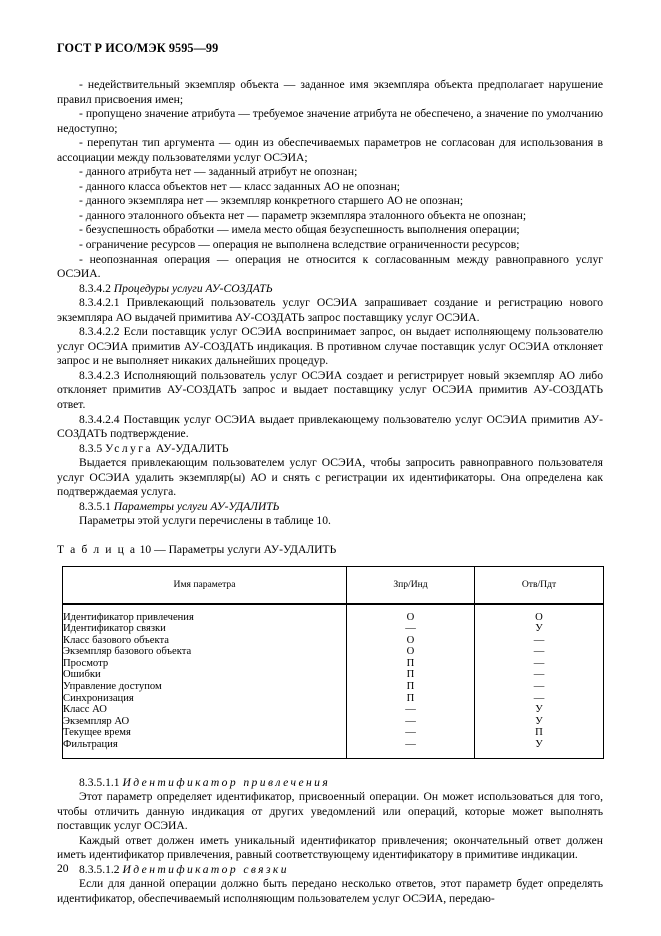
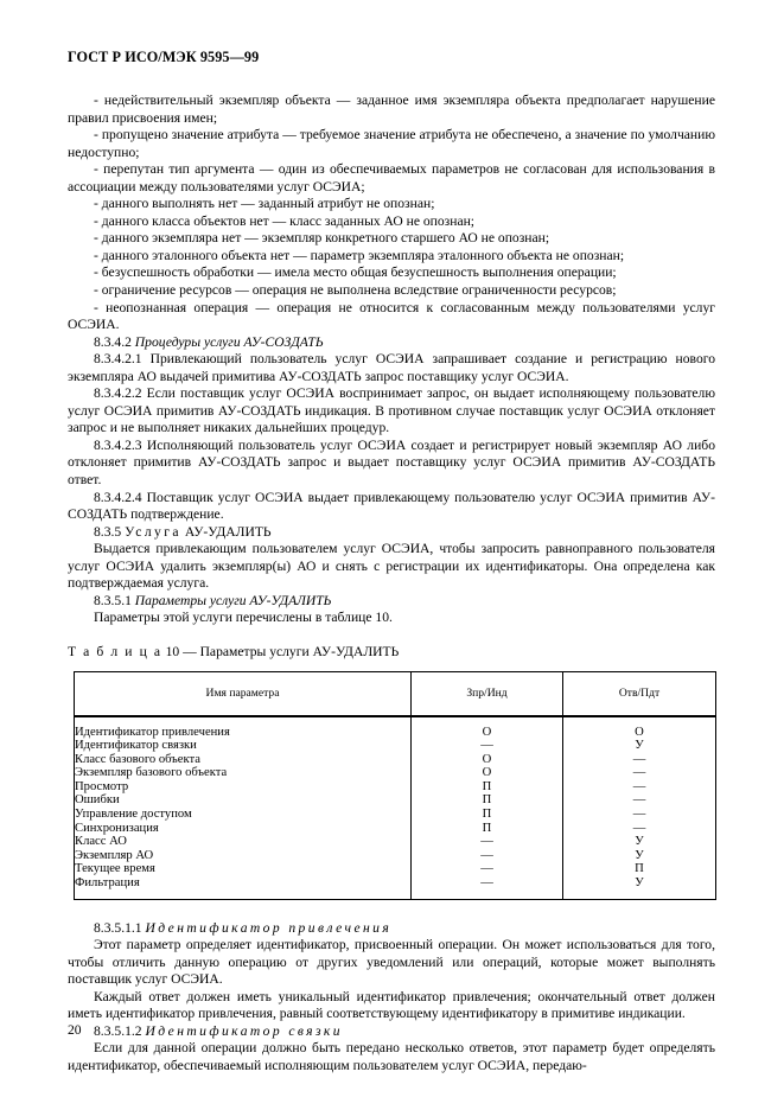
  ГОСТ Р ИСО/МЭК 9595—99
  - недействительный экземпляр объекта — заданное имя экземпляра объекта предполагает нарушение правил присвоения имен;
  - пропущено значение атрибута — требуемое значение атрибута не обеспечено, а значение по умолчанию недоступно;
  - перепутан тип аргумента — один из обеспечиваемых параметров не согласован для использования в ассоциации между пользователями услуг ОСЭИА;
- - данного атрибута нет — заданный атрибут не опознан;
+ - данного выполнять нет — заданный атрибут не опознан;
  - данного класса объектов нет — класс заданных АО не опознан;
  - данного экземпляра нет — экземпляр конкретного старшего АО не опознан;
  - данного эталонного объекта нет — параметр экземпляра эталонного объекта не опознан;
  - безуспешность обработки — имела место общая безуспешность выполнения операции;
  - ограничение ресурсов — операция не выполнена вследствие ограниченности ресурсов;
- - неопознанная операция — операция не относится к согласованным между равноправного услуг ОСЭИА.
+ - неопознанная операция — операция не относится к согласованным между пользователями услуг ОСЭИА.
  8.3.4.2 Процедуры услуги АУ-СОЗДАТЬ
  8.3.4.2.1 Привлекающий пользователь услуг ОСЭИА запрашивает создание и регистрацию нового экземпляра АО выдачей примитива АУ-СОЗДАТЬ запрос поставщику услуг ОСЭИА.
  8.3.4.2.2 Если поставщик услуг ОСЭИА воспринимает запрос, он выдает исполняющему пользователю услуг ОСЭИА примитив АУ-СОЗДАТЬ индикация. В противном случае поставщик услуг ОСЭИА отклоняет запрос и не выполняет никаких дальнейших процедур.
  8.3.4.2.3 Исполняющий пользователь услуг ОСЭИА создает и регистрирует новый экземпляр АО либо отклоняет примитив АУ-СОЗДАТЬ запрос и выдает поставщику услуг ОСЭИА примитив АУ-СОЗДАТЬ ответ.
  8.3.4.2.4 Поставщик услуг ОСЭИА выдает привлекающему пользователю услуг ОСЭИА примитив АУ-СОЗДАТЬ подтверждение.
  8.3.5 Услуга АУ-УДАЛИТЬ
  Выдается привлекающим пользователем услуг ОСЭИА, чтобы запросить равноправного пользователя услуг ОСЭИА удалить экземпляр(ы) АО и снять с регистрации их идентификаторы. Она определена как подтверждаемая услуга.
  8.3.5.1 Параметры услуги АУ-УДАЛИТЬ
  Параметры этой услуги перечислены в таблице 10.
  Т а б л и ц а 10 — Параметры услуги АУ-УДАЛИТЬ
  Имя параметра	Зпр/Инд	Отв/Пдт
  Идентификатор привлечения	О	О
  Идентификатор связки	—	У
  Класс базового объекта	О	—
  Экземпляр базового объекта	О	—
  Просмотр	П	—
  Ошибки	П	—
  Управление доступом	П	—
  Синхронизация	П	—
  Класс АО	—	У
  Экземпляр АО	—	У
  Текущее время	—	П
  Фильтрация	—	У
  8.3.5.1.1 Идентификатор привлечения
- Этот параметр определяет идентификатор, присвоенный операции. Он может использоваться для того, чтобы отличить данную индикация от других уведомлений или операций, которые может выполнять поставщик услуг ОСЭИА.
+ Этот параметр определяет идентификатор, присвоенный операции. Он может использоваться для того, чтобы отличить данную операцию от других уведомлений или операций, которые может выполнять поставщик услуг ОСЭИА.
  Каждый ответ должен иметь уникальный идентификатор привлечения; окончательный ответ должен иметь идентификатор привлечения, равный соответствующему идентификатору в примитиве индикации.
  8.3.5.1.2 Идентификатор связки
  Если для данной операции должно быть передано несколько ответов, этот параметр будет определять идентификатор, обеспечиваемый исполняющим пользователем услуг ОСЭИА, передаю-
  20
